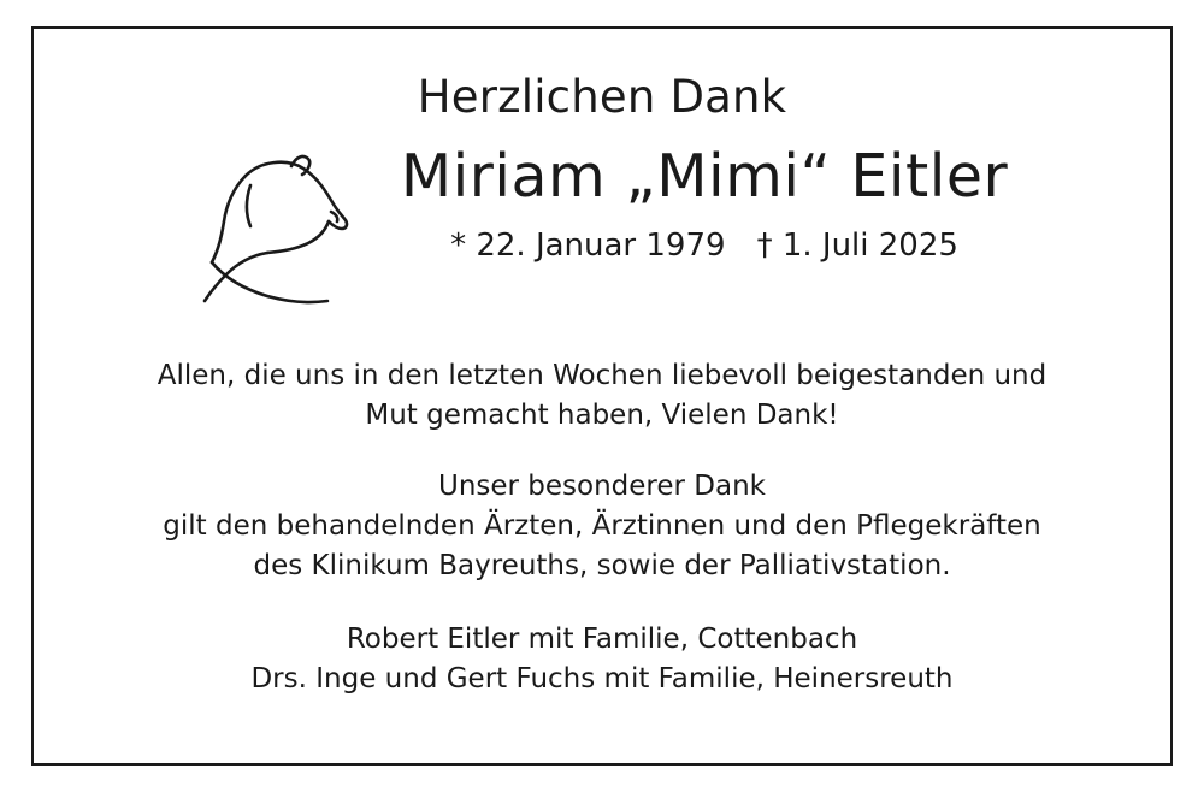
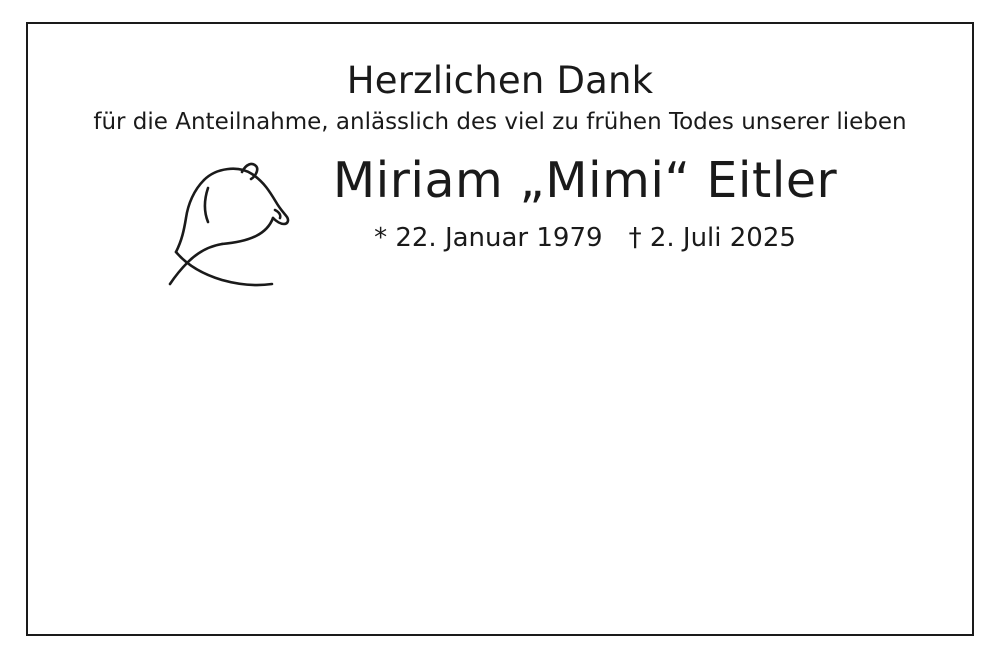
  Herzlichen Dank
+ für die Anteilnahme, anlässlich des viel zu frühen Todes unserer lieben
  Miriam „Mimi“ Eitler
- * 22. Januar 1979 † 1. Juli 2025
+ * 22. Januar 1979 † 2. Juli 2025
- Allen, die uns in den letzten Wochen liebevoll beigestanden und
- Mut gemacht haben, Vielen Dank!
- Unser besonderer Dank
- gilt den behandelnden Ärzten, Ärztinnen und den Pflegekräften
- des Klinikum Bayreuths, sowie der Palliativstation.
- Robert Eitler mit Familie, Cottenbach
- Drs. Inge und Gert Fuchs mit Familie, Heinersreuth
